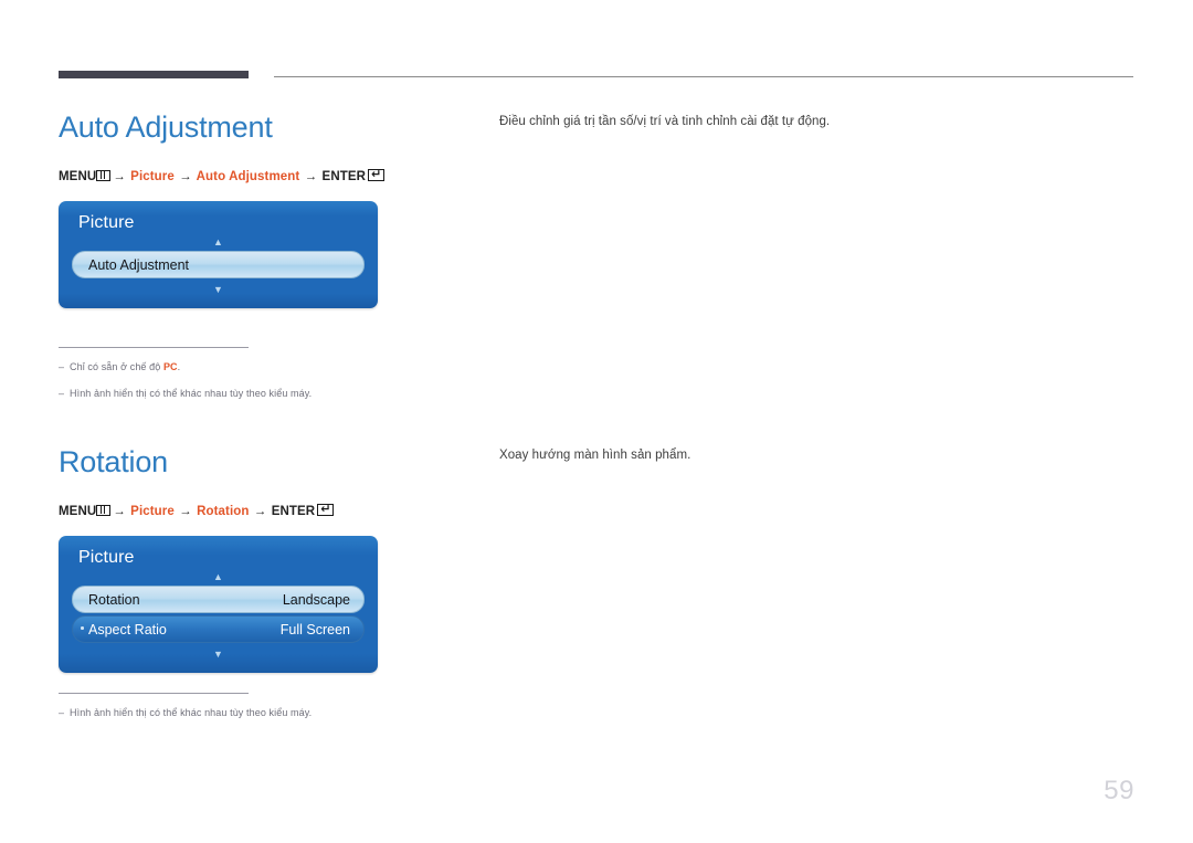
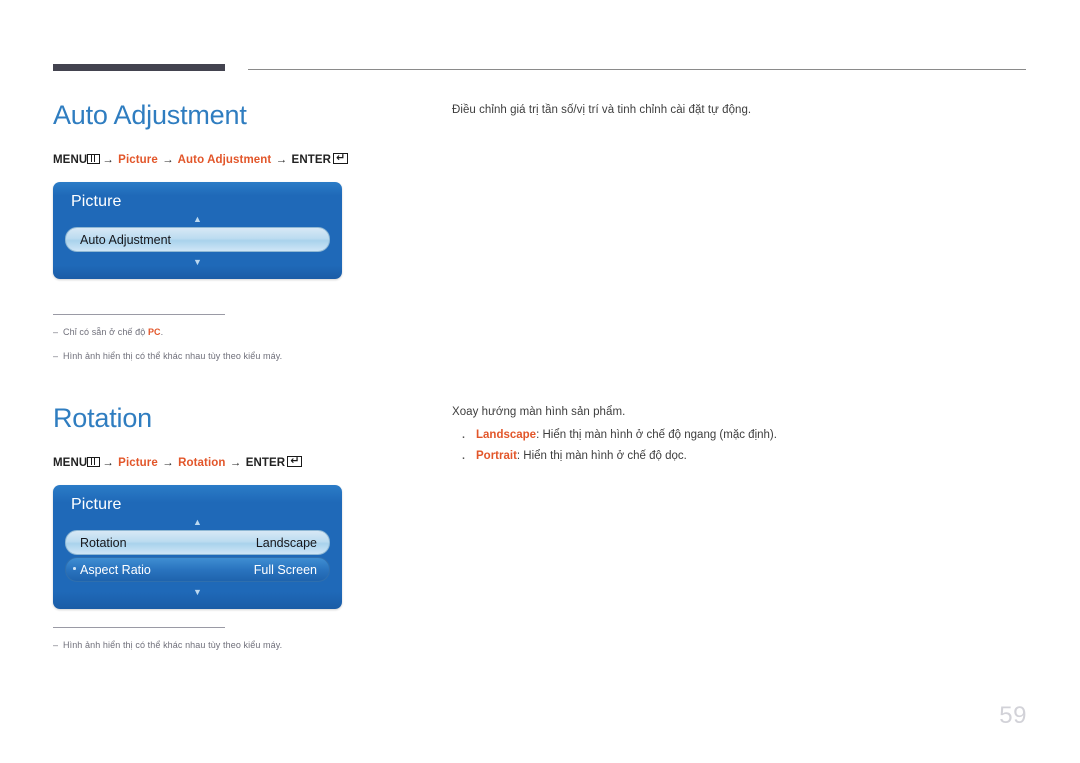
  Auto Adjustment
  MENU → Picture → Auto Adjustment → ENTER
  ↵
  Picture
  ▲
  Auto Adjustment
  ▼
  –
  Chỉ có sẵn ở chế độ PC.
  –
  Hình ảnh hiển thị có thể khác nhau tùy theo kiểu máy.
  Điều chỉnh giá trị tần số/vị trí và tinh chỉnh cài đặt tự động.
  Rotation
  MENU → Picture → Rotation → ENTER
  ↵
  Picture
  ▲
  Rotation
  Landscape
  Aspect Ratio
  Full Screen
  ▼
  –
  Hình ảnh hiển thị có thể khác nhau tùy theo kiểu máy.
  Xoay hướng màn hình sản phẩm.
+ Landscape: Hiển thị màn hình ở chế độ ngang (mặc định).
+ Portrait: Hiển thị màn hình ở chế độ dọc.
  59
